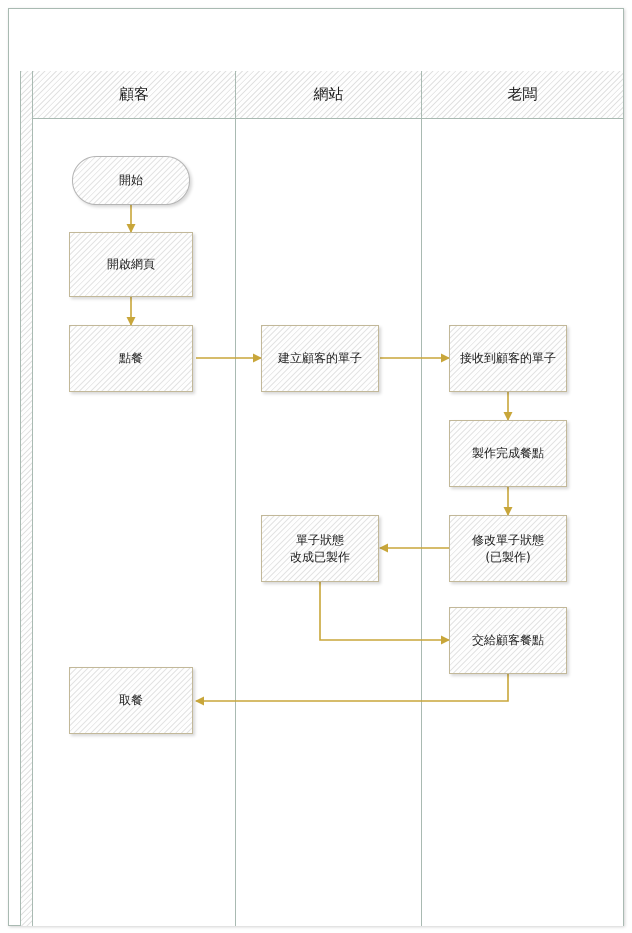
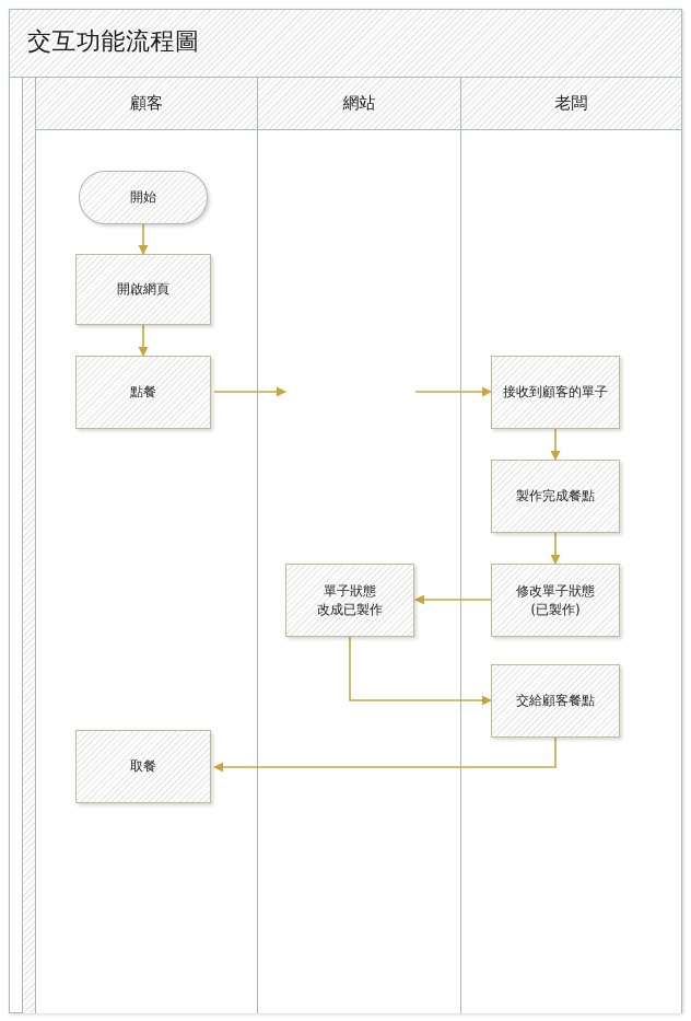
+ 交互功能流程圖
  顧客
  網站
  老闆
  開始
  開啟網頁
  點餐
- 建立顧客的單子
  接收到顧客的單子
  製作完成餐點
  修改單子狀態
  (已製作)
  單子狀態
  改成已製作
  交給顧客餐點
  取餐
